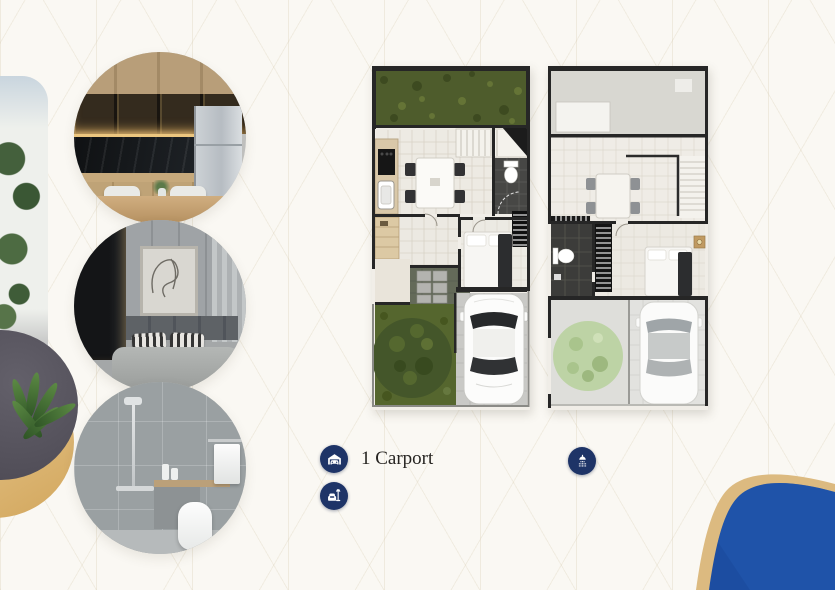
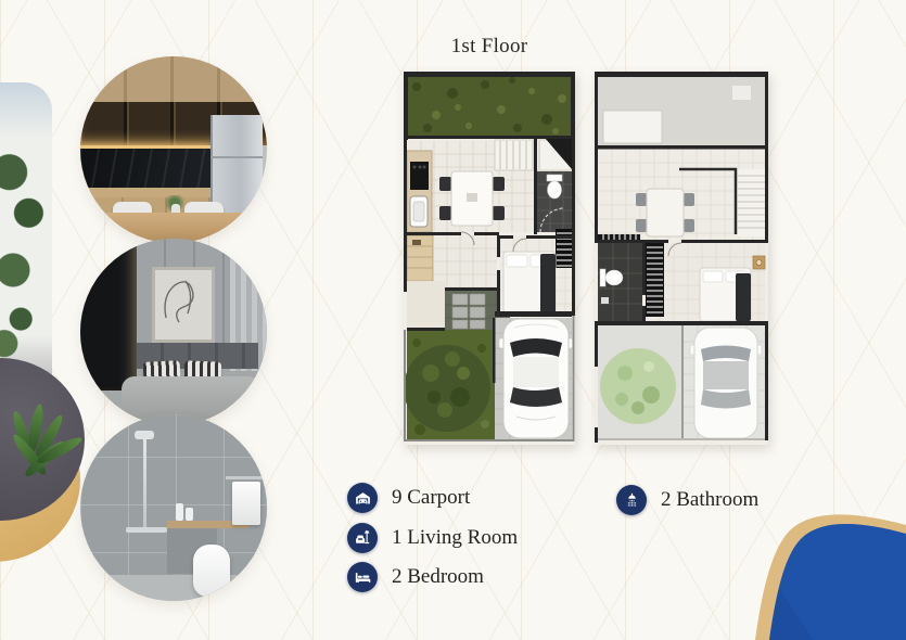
+ 1st Floor
- 1 Carport
+ 9 Carport
+ 1 Living Room
+ 2 Bedroom
+ 2 Bathroom
